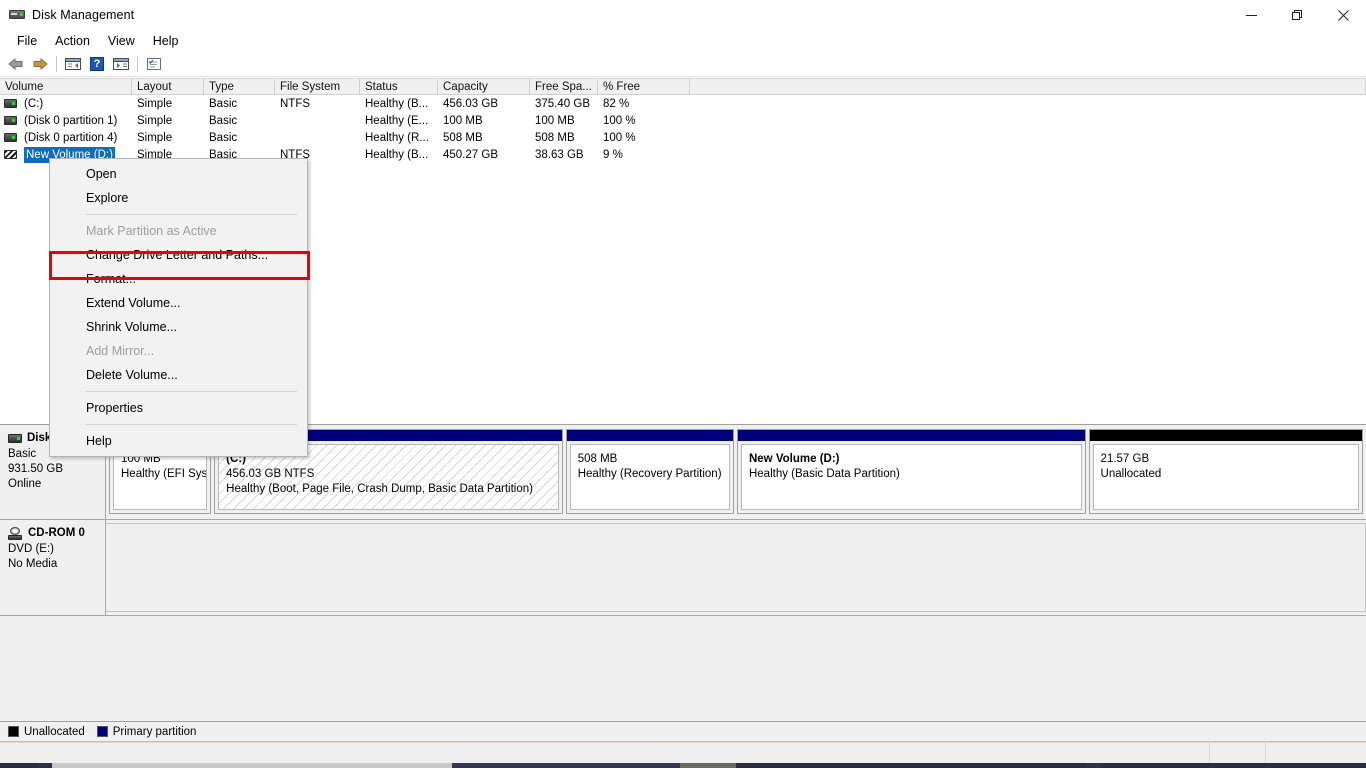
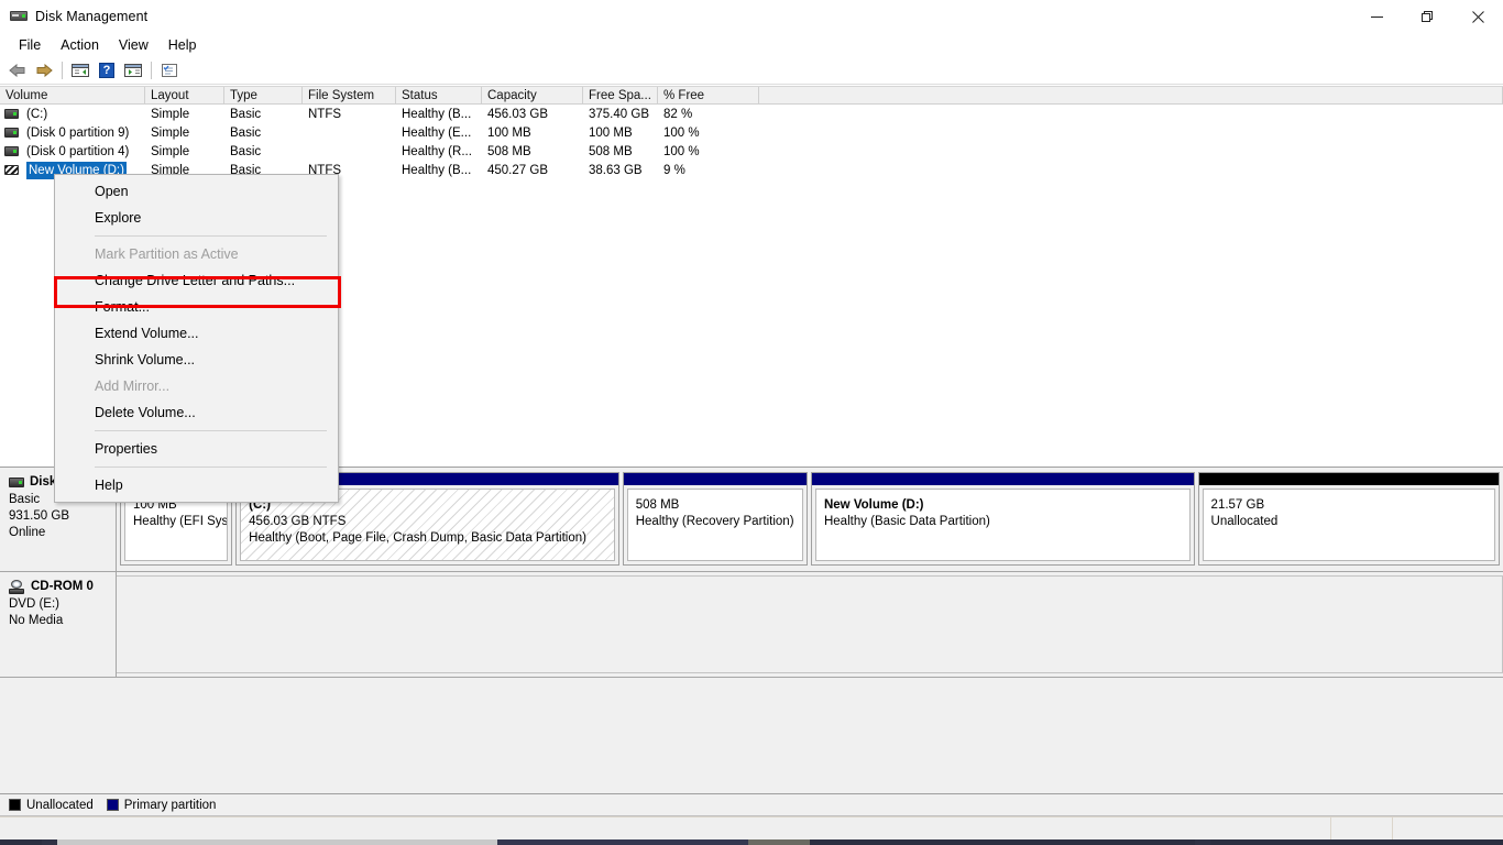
  Disk Management
  File
  Action
  View
  Help
  ?
  Volume
  Layout
  Type
  File System
  Status
  Capacity
  Free Spa...
  % Free
  (C:)
  Simple
  Basic
  NTFS
  Healthy (B...
  456.03 GB
  375.40 GB
  82 %
- (Disk 0 partition 1)
+ (Disk 0 partition 9)
  Simple
  Basic
  Healthy (E...
  100 MB
  100 MB
  100 %
  (Disk 0 partition 4)
  Simple
  Basic
  Healthy (R...
  508 MB
  508 MB
  100 %
  New Volume (D:)
  Simple
  Basic
  NTFS
  Healthy (B...
  450.27 GB
  38.63 GB
  9 %
  Basic
  931.50 GB
  Online
  100 MB
  Healthy (EFI Sys
  (C:)
  456.03 GB NTFS
  Healthy (Boot, Page File, Crash Dump, Basic Data Partition)
  508 MB
  Healthy (Recovery Partition)
  New Volume (D:)
  Healthy (Basic Data Partition)
  21.57 GB
  Unallocated
  CD-ROM 0
  DVD (E:)
  No Media
  Unallocated
  Primary partition
  Open
  Explore
  Mark Partition as Active
  Change Drive Letter and Paths...
  Format...
  Extend Volume...
  Shrink Volume...
  Add Mirror...
  Delete Volume...
  Properties
  Help
